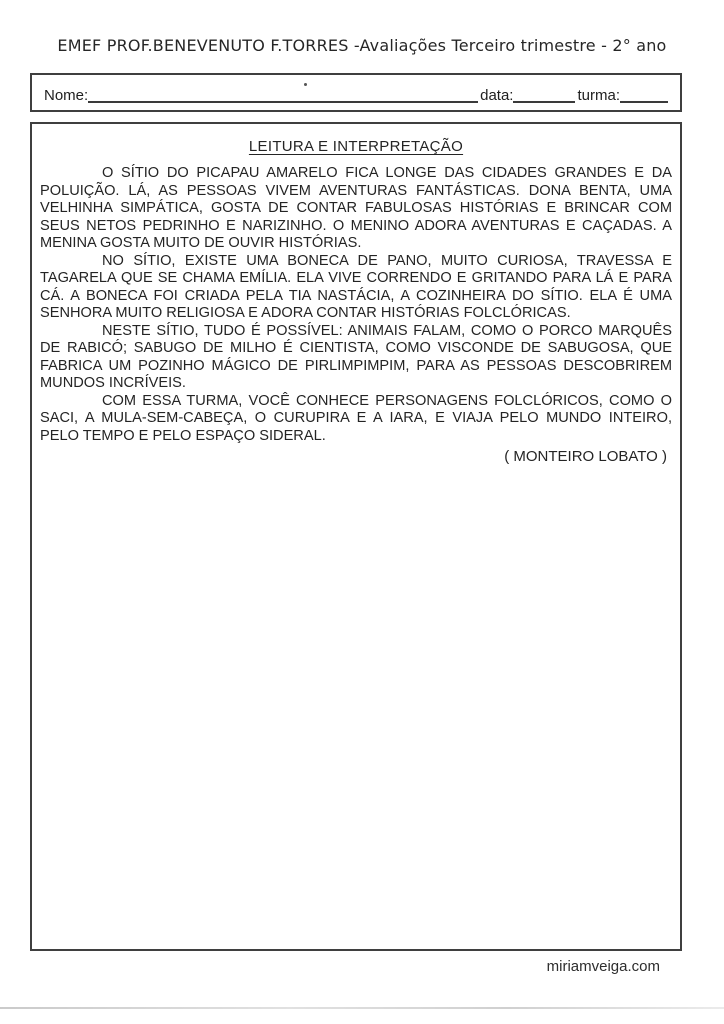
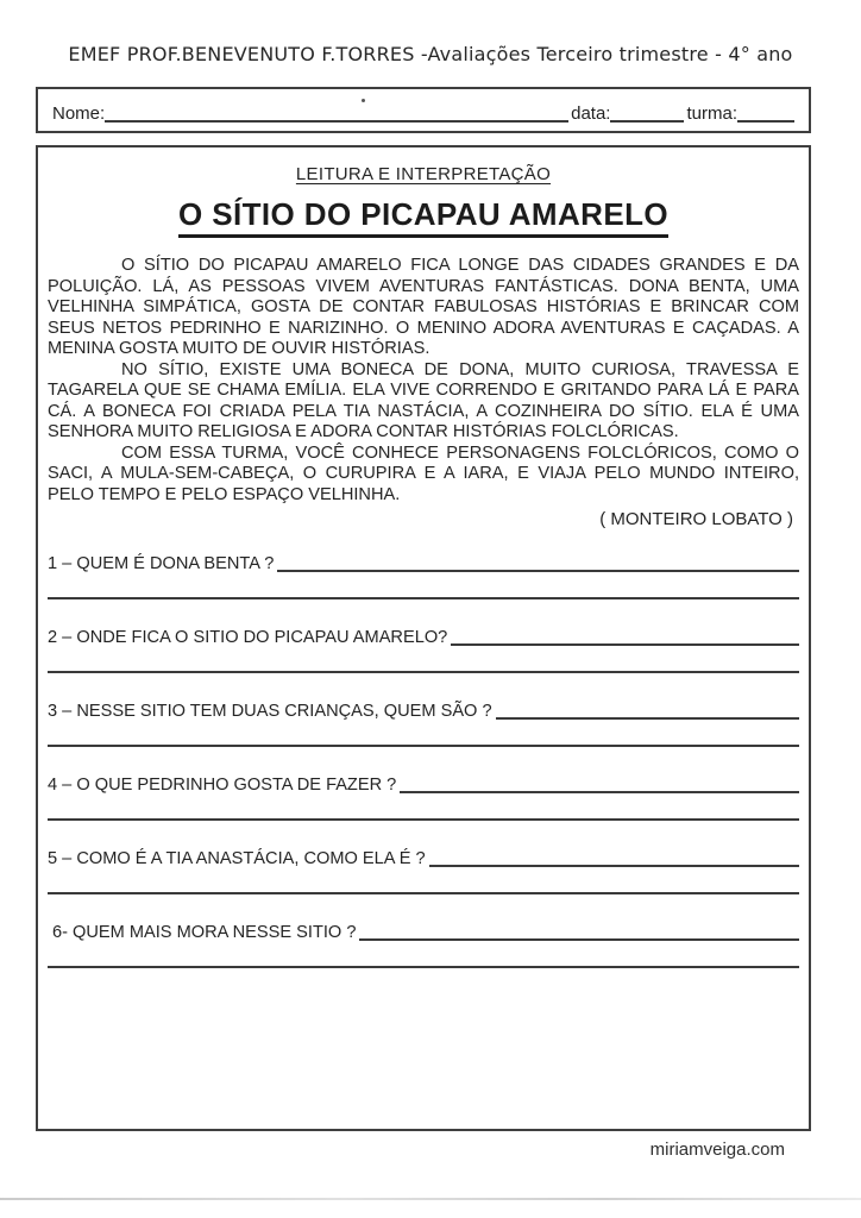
- EMEF PROF.BENEVENUTO F.TORRES -Avaliações Terceiro trimestre - 2° ano
+ EMEF PROF.BENEVENUTO F.TORRES -Avaliações Terceiro trimestre - 4° ano
  Nome:
  data:
  turma:
  LEITURA E INTERPRETAÇÃO
+ O SÍTIO DO PICAPAU AMARELO
  O SÍTIO DO PICAPAU AMARELO FICA LONGE DAS CIDADES GRANDES E DA POLUIÇÃO. LÁ, AS PESSOAS VIVEM AVENTURAS FANTÁSTICAS. DONA BENTA, UMA VELHINHA SIMPÁTICA, GOSTA DE CONTAR FABULOSAS HISTÓRIAS E BRINCAR COM SEUS NETOS PEDRINHO E NARIZINHO. O MENINO ADORA AVENTURAS E CAÇADAS. A MENINA GOSTA MUITO DE OUVIR HISTÓRIAS.
- NO SÍTIO, EXISTE UMA BONECA DE PANO, MUITO CURIOSA, TRAVESSA E TAGARELA QUE SE CHAMA EMÍLIA. ELA VIVE CORRENDO E GRITANDO PARA LÁ E PARA CÁ. A BONECA FOI CRIADA PELA TIA NASTÁCIA, A COZINHEIRA DO SÍTIO. ELA É UMA SENHORA MUITO RELIGIOSA E ADORA CONTAR HISTÓRIAS FOLCLÓRICAS.
+ NO SÍTIO, EXISTE UMA BONECA DE DONA, MUITO CURIOSA, TRAVESSA E TAGARELA QUE SE CHAMA EMÍLIA. ELA VIVE CORRENDO E GRITANDO PARA LÁ E PARA CÁ. A BONECA FOI CRIADA PELA TIA NASTÁCIA, A COZINHEIRA DO SÍTIO. ELA É UMA SENHORA MUITO RELIGIOSA E ADORA CONTAR HISTÓRIAS FOLCLÓRICAS.
- NESTE SÍTIO, TUDO É POSSÍVEL: ANIMAIS FALAM, COMO O PORCO MARQUÊS DE RABICÓ; SABUGO DE MILHO É CIENTISTA, COMO VISCONDE DE SABUGOSA, QUE FABRICA UM POZINHO MÁGICO DE PIRLIMPIMPIM, PARA AS PESSOAS DESCOBRIREM MUNDOS INCRÍVEIS.
- COM ESSA TURMA, VOCÊ CONHECE PERSONAGENS FOLCLÓRICOS, COMO O SACI, A MULA-SEM-CABEÇA, O CURUPIRA E A IARA, E VIAJA PELO MUNDO INTEIRO, PELO TEMPO E PELO ESPAÇO SIDERAL.
+ COM ESSA TURMA, VOCÊ CONHECE PERSONAGENS FOLCLÓRICOS, COMO O SACI, A MULA-SEM-CABEÇA, O CURUPIRA E A IARA, E VIAJA PELO MUNDO INTEIRO, PELO TEMPO E PELO ESPAÇO VELHINHA.
  ( MONTEIRO LOBATO )
+ 1 – QUEM É DONA BENTA ?
+ 2 – ONDE FICA O SITIO DO PICAPAU AMARELO?
+ 3 – NESSE SITIO TEM DUAS CRIANÇAS, QUEM SÃO ?
+ 4 – O QUE PEDRINHO GOSTA DE FAZER ?
+ 5 – COMO É A TIA ANASTÁCIA, COMO ELA É ?
+ 6- QUEM MAIS MORA NESSE SITIO ?
  miriamveiga.com
